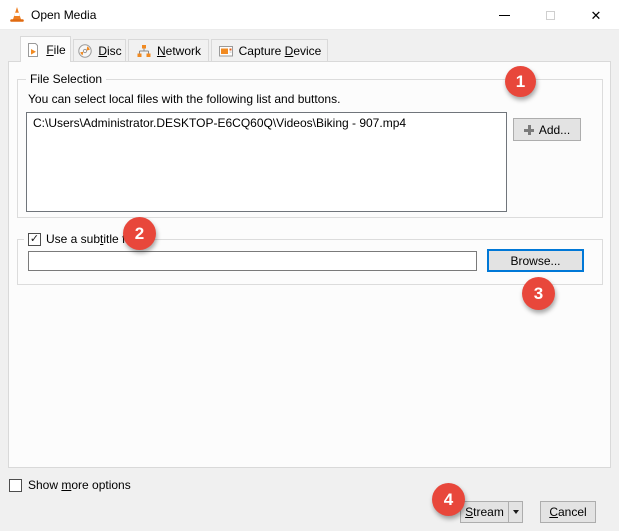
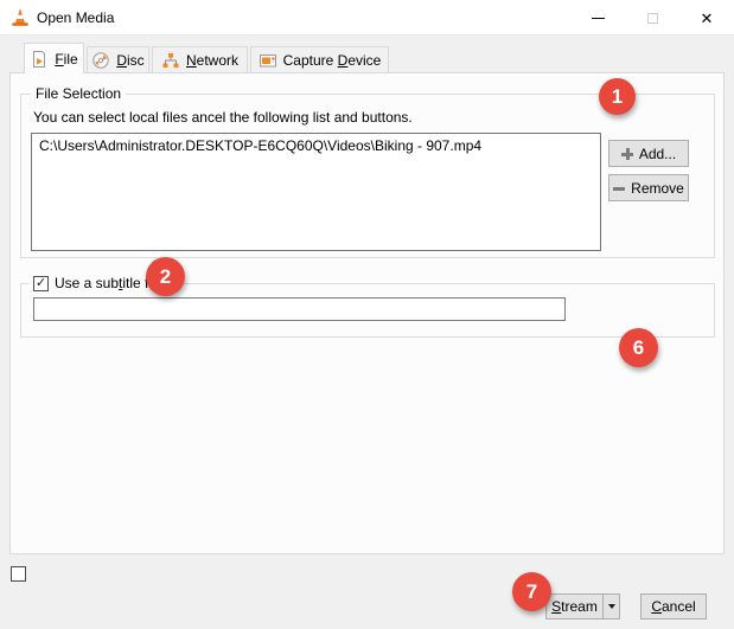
  Open Media
  ✕
  File
  Disc
  Network
  Capture Device
  File Selection
- You can select local files with the following list and buttons.
+ You can select local files ancel the following list and buttons.
  C:\Users\Administrator.DESKTOP-E6CQ60Q\Videos\Biking - 907.mp4
  Add...
+ Remove
  ✓
  Use a subtitle
- Browse...
- Show more options
  Stream
  Cancel
  1
  2
- 3
+ 6
- 4
+ 7
